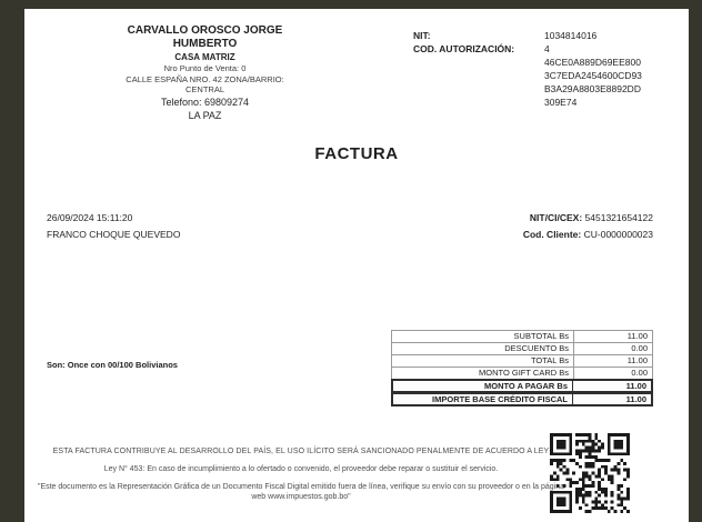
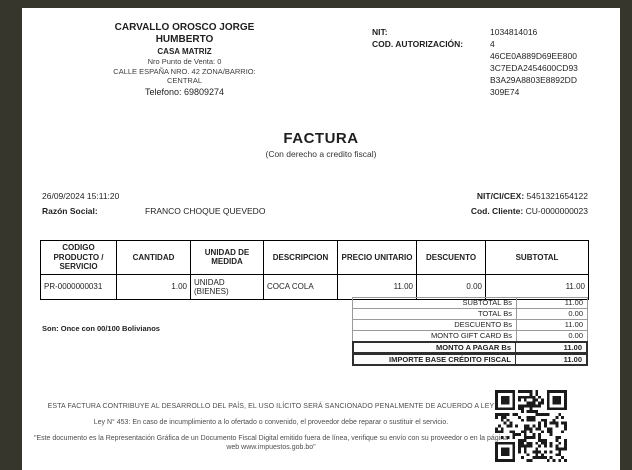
  CARVALLO OROSCO JORGE
  HUMBERTO
  CASA MATRIZ
  Nro Punto de Venta: 0
  CALLE ESPAÑA NRO. 42 ZONA/BARRIO:
  CENTRAL
  Telefono: 69809274
- LA PAZ
  NIT:
  COD. AUTORIZACIÓN:
  1034814016
  4
  46CE0A889D69EE800
  3C7EDA2454600CD93
  B3A29A8803E8892DD
  309E74
  FACTURA
+ (Con derecho a credito fiscal)
  26/09/2024 15:11:20
+ Razón Social:
  FRANCO CHOQUE QUEVEDO
  NIT/CI/CEX: 5451321654122
  Cod. Cliente: CU-0000000023
+ CODIGO PRODUCTO / SERVICIO	CANTIDAD	UNIDAD DE MEDIDA	DESCRIPCION	PRECIO UNITARIO	DESCUENTO	SUBTOTAL
+ PR-0000000031	1.00	UNIDAD (BIENES)	COCA COLA	11.00	0.00	11.00
  SUBTOTAL Bs
  11.00
- DESCUENTO Bs
+ TOTAL Bs
  0.00
- TOTAL Bs
+ DESCUENTO Bs
  11.00
  MONTO GIFT CARD Bs
  0.00
  MONTO A PAGAR Bs
  11.00
  IMPORTE BASE CRÉDITO FISCAL
  11.00
  Son: Once con 00/100 Bolivianos
